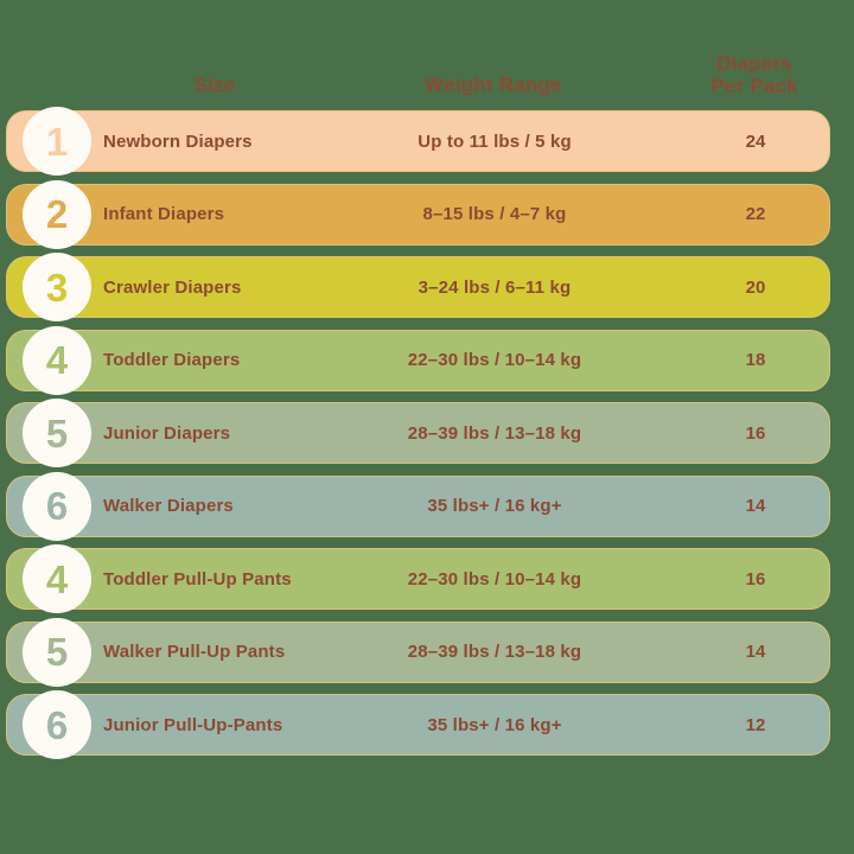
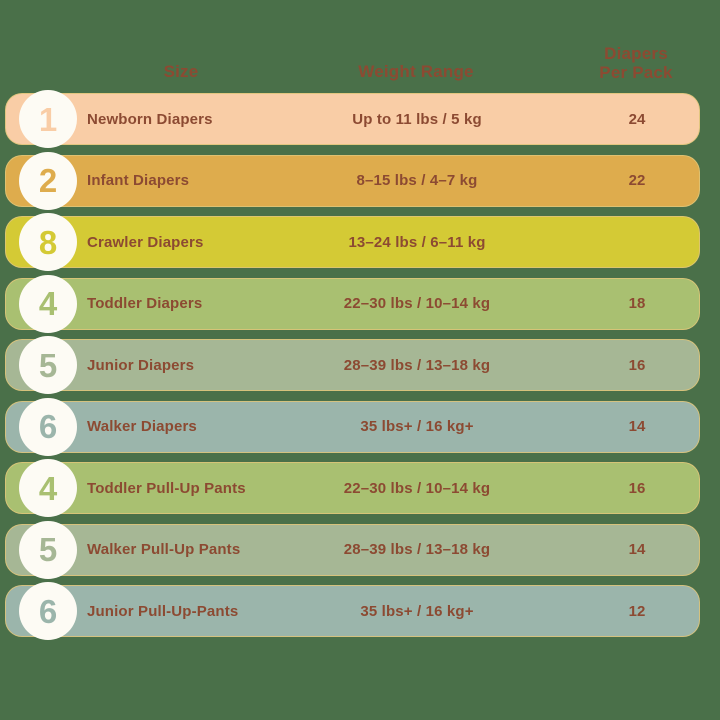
  Size
  Weight Range
  Diapers
  Per Pack
  Newborn Diapers
  Up to 11 lbs / 5 kg
  24
  1
  Infant Diapers
  8–15 lbs / 4–7 kg
  22
  2
  Crawler Diapers
- 3–24 lbs / 6–11 kg
+ 13–24 lbs / 6–11 kg
- 20
- 3
+ 8
  Toddler Diapers
  22–30 lbs / 10–14 kg
  18
  4
  Junior Diapers
  28–39 lbs / 13–18 kg
  16
  5
  Walker Diapers
  35 lbs+ / 16 kg+
  14
  6
  Toddler Pull-Up Pants
  22–30 lbs / 10–14 kg
  16
  4
  Walker Pull-Up Pants
  28–39 lbs / 13–18 kg
  14
  5
  Junior Pull-Up-Pants
  35 lbs+ / 16 kg+
  12
  6
